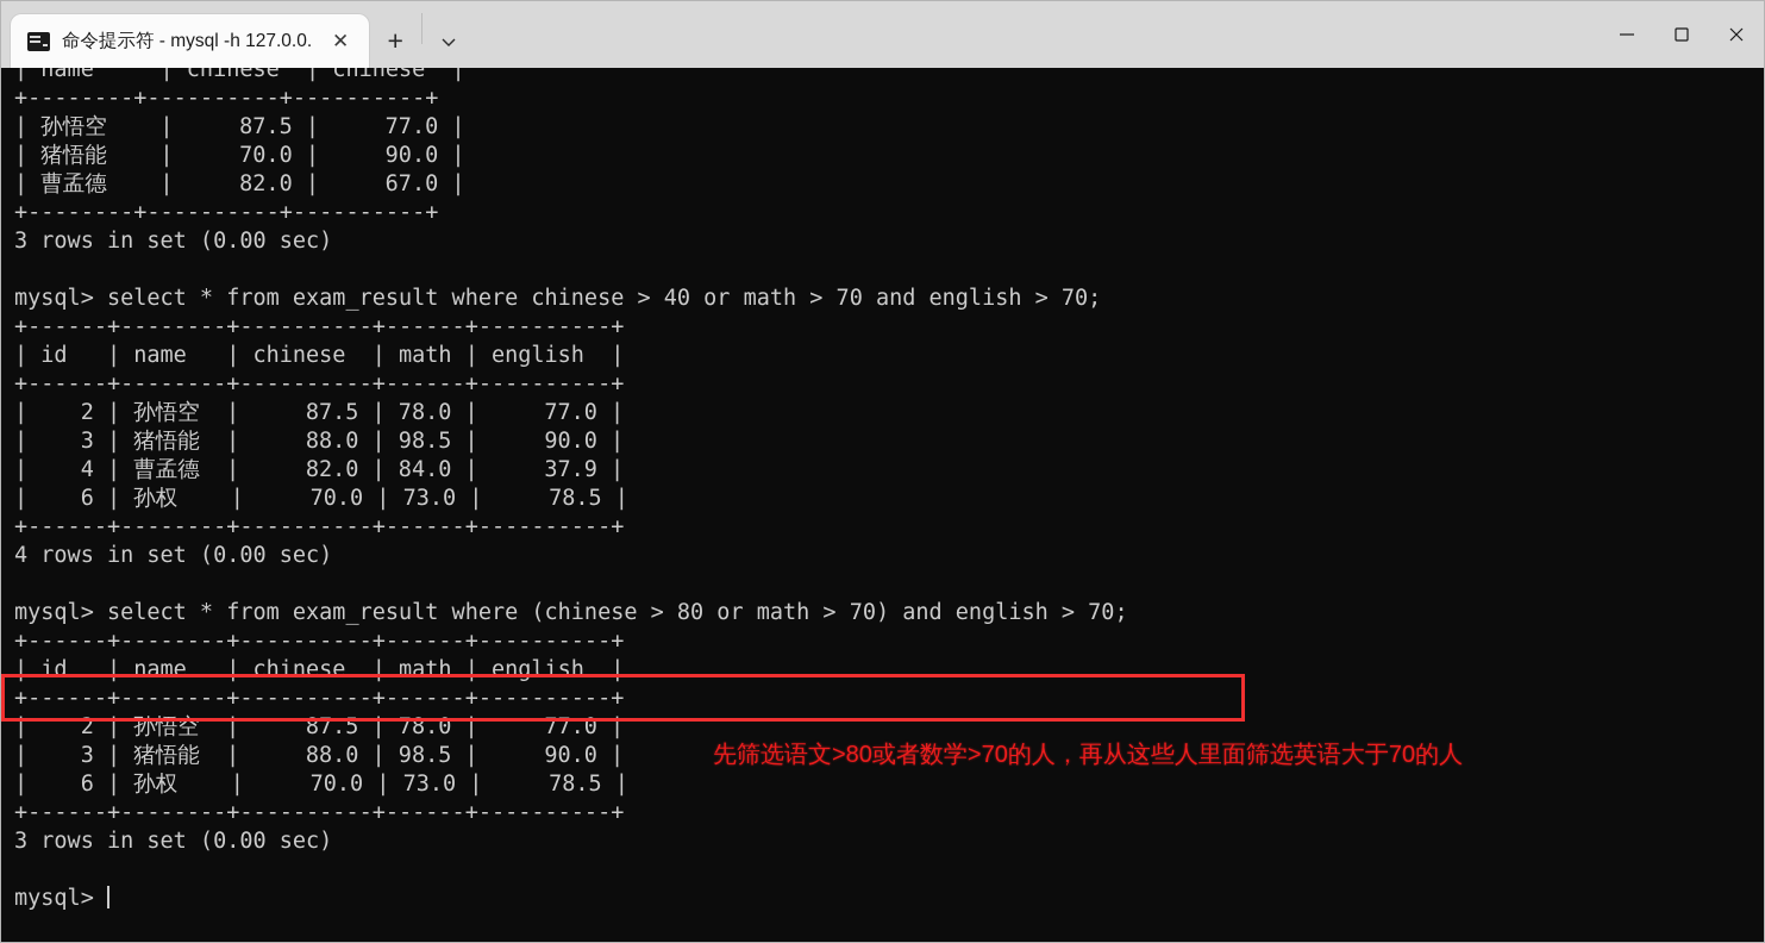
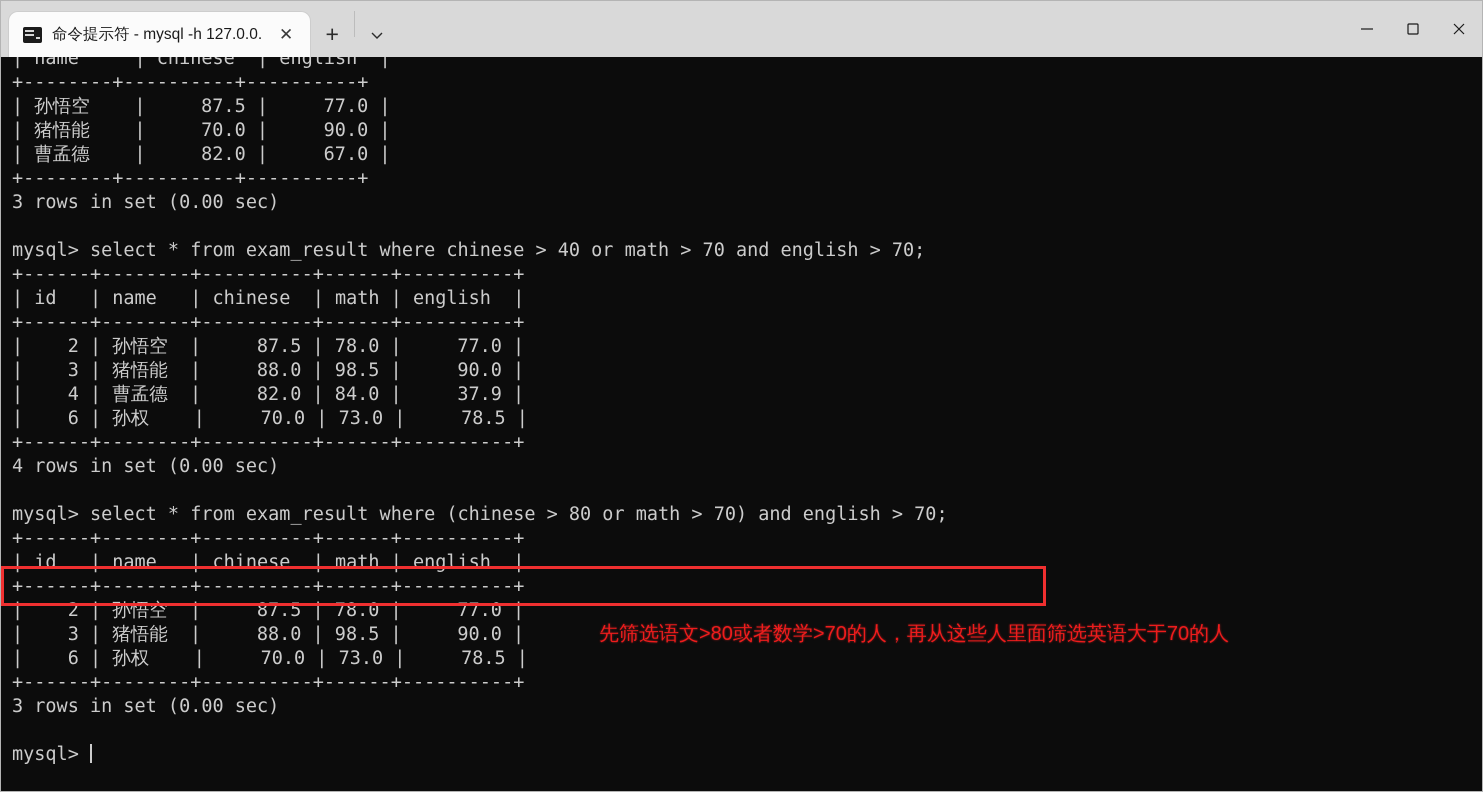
  命令提示符 - mysql -h 127.0.0.
  ✕
  +
- | name | chinese | chinese |
+ | name | chinese | english |
  +--------+----------+----------+
  | 孙悟空 | 87.5 | 77.0 |
  | 猪悟能 | 70.0 | 90.0 |
  | 曹孟德 | 82.0 | 67.0 |
  +--------+----------+----------+
  3 rows in set (0.00 sec)
  mysql> select * from exam_result where chinese > 40 or math > 70 and english > 70;
  +------+--------+----------+------+----------+
  | id | name | chinese | math | english |
  +------+--------+----------+------+----------+
  | 2 | 孙悟空 | 87.5 | 78.0 | 77.0 |
  | 3 | 猪悟能 | 88.0 | 98.5 | 90.0 |
  | 4 | 曹孟德 | 82.0 | 84.0 | 37.9 |
  | 6 | 孙权 | 70.0 | 73.0 | 78.5 |
  +------+--------+----------+------+----------+
  4 rows in set (0.00 sec)
  mysql> select * from exam_result where (chinese > 80 or math > 70) and english > 70;
  +------+--------+----------+------+----------+
  | id | name | chinese | math | english |
  +------+--------+----------+------+----------+
  | 2 | 孙悟空 | 87.5 | 78.0 | 77.0 |
  | 3 | 猪悟能 | 88.0 | 98.5 | 90.0 |
  | 6 | 孙权 | 70.0 | 73.0 | 78.5 |
  +------+--------+----------+------+----------+
  3 rows in set (0.00 sec)
  mysql>
  先筛选语文>80或者数学>70的人，再从这些人里面筛选英语大于70的人
